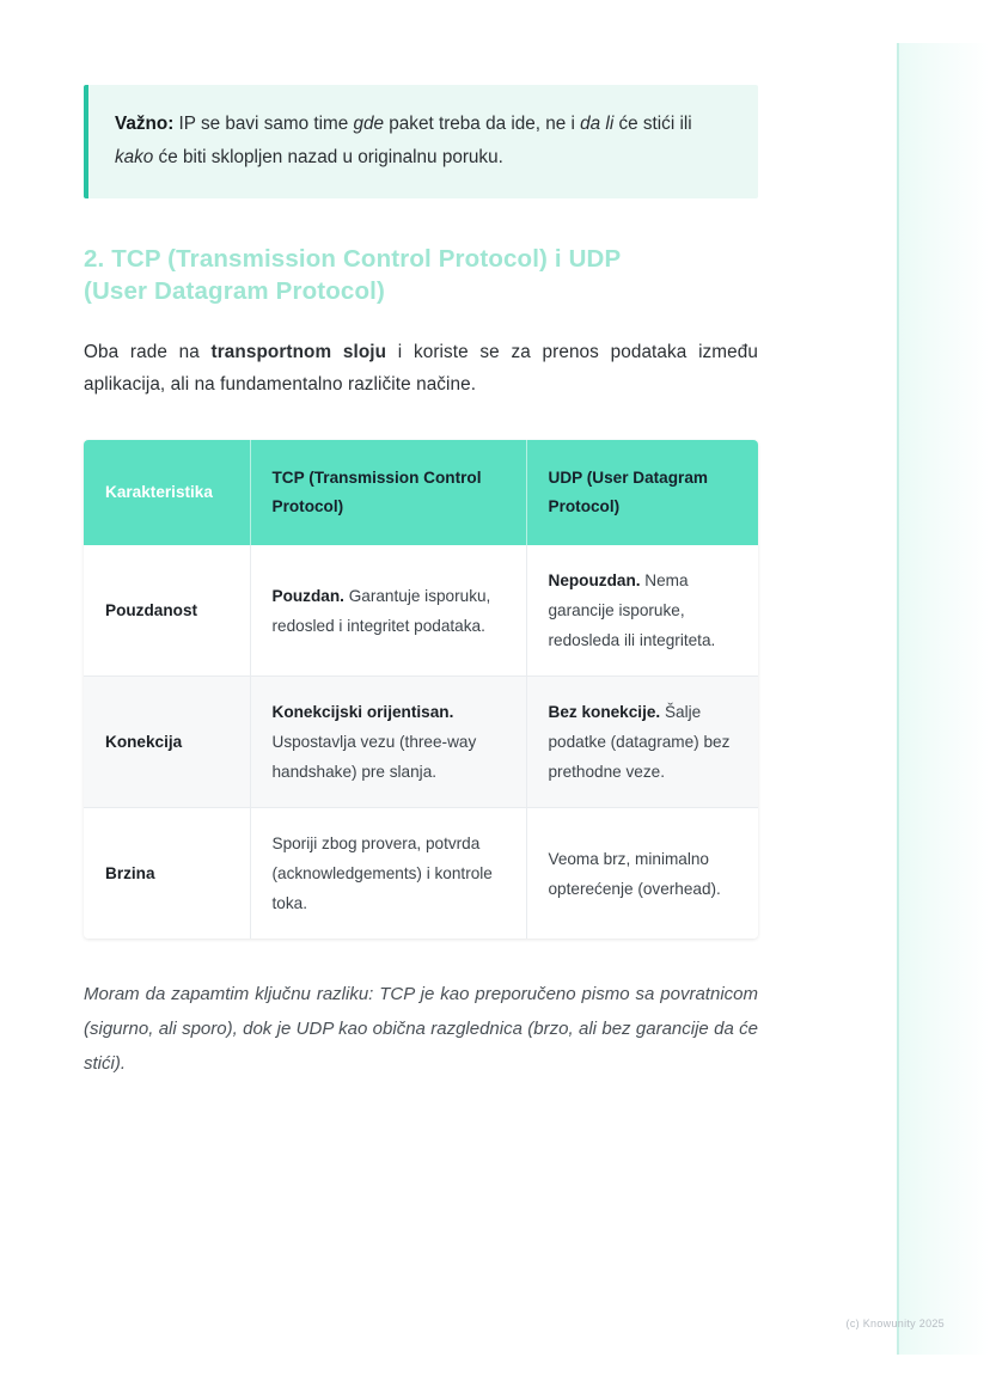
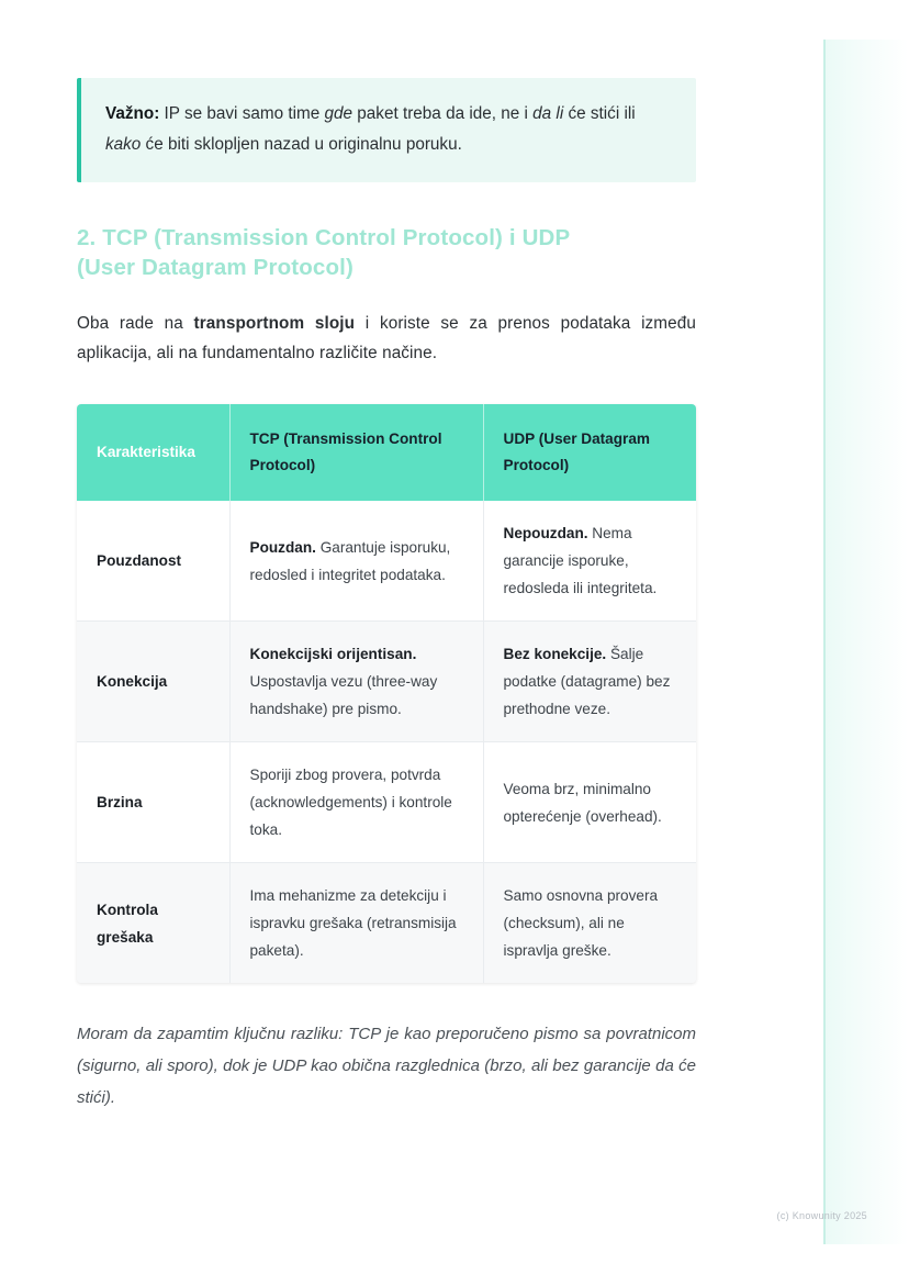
  Važno: IP se bavi samo time gde paket treba da ide, ne i da li će stići ili kako će biti sklopljen nazad u originalnu poruku.
  2. TCP (Transmission Control Protocol) i UDP (User Datagram Protocol)
  Oba rade na transportnom sloju i koriste se za prenos podataka između aplikacija, ali na fundamentalno različite načine.
  Karakteristika	TCP (Transmission Control Protocol)	UDP (User Datagram Protocol)
  Pouzdanost	Pouzdan. Garantuje isporuku, redosled i integritet podataka.	Nepouzdan. Nema garancije isporuke, redosleda ili integriteta.
- Konekcija	Konekcijski orijentisan. Uspostavlja vezu (three-way handshake) pre slanja.	Bez konekcije. Šalje podatke (datagrame) bez prethodne veze.
+ Konekcija	Konekcijski orijentisan. Uspostavlja vezu (three-way handshake) pre pismo.	Bez konekcije. Šalje podatke (datagrame) bez prethodne veze.
  Brzina	Sporiji zbog provera, potvrda (acknowledgements) i kontrole toka.	Veoma brz, minimalno opterećenje (overhead).
+ Kontrola grešaka	Ima mehanizme za detekciju i ispravku grešaka (retransmisija paketa).	Samo osnovna provera (checksum), ali ne ispravlja greške.
  Moram da zapamtim ključnu razliku: TCP je kao preporučeno pismo sa povratnicom (sigurno, ali sporo), dok je UDP kao obična razglednica (brzo, ali bez garancije da će stići).
  (c) Knowunity 2025
